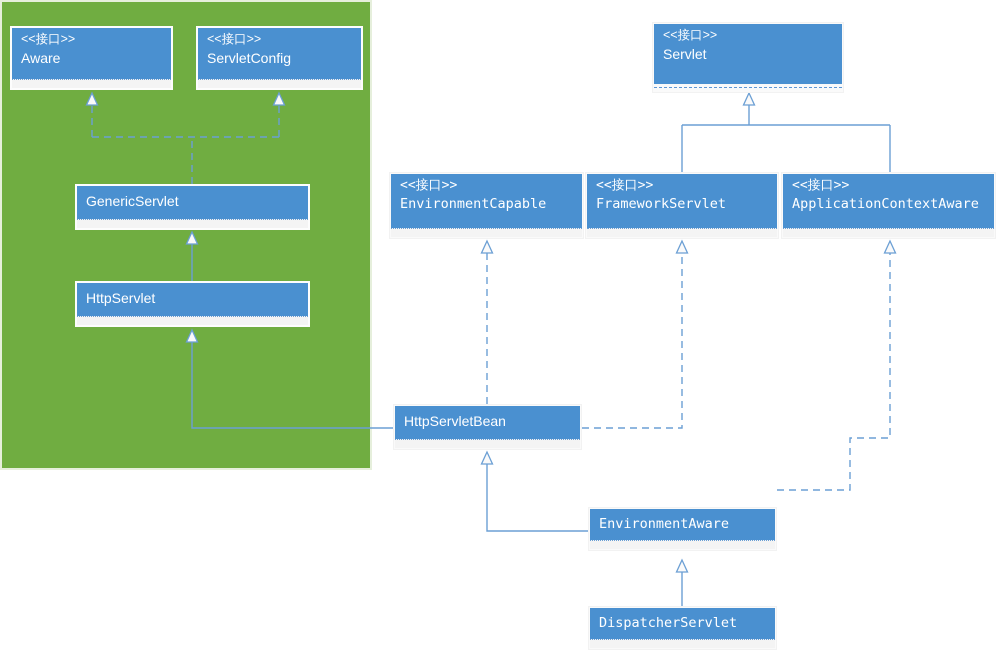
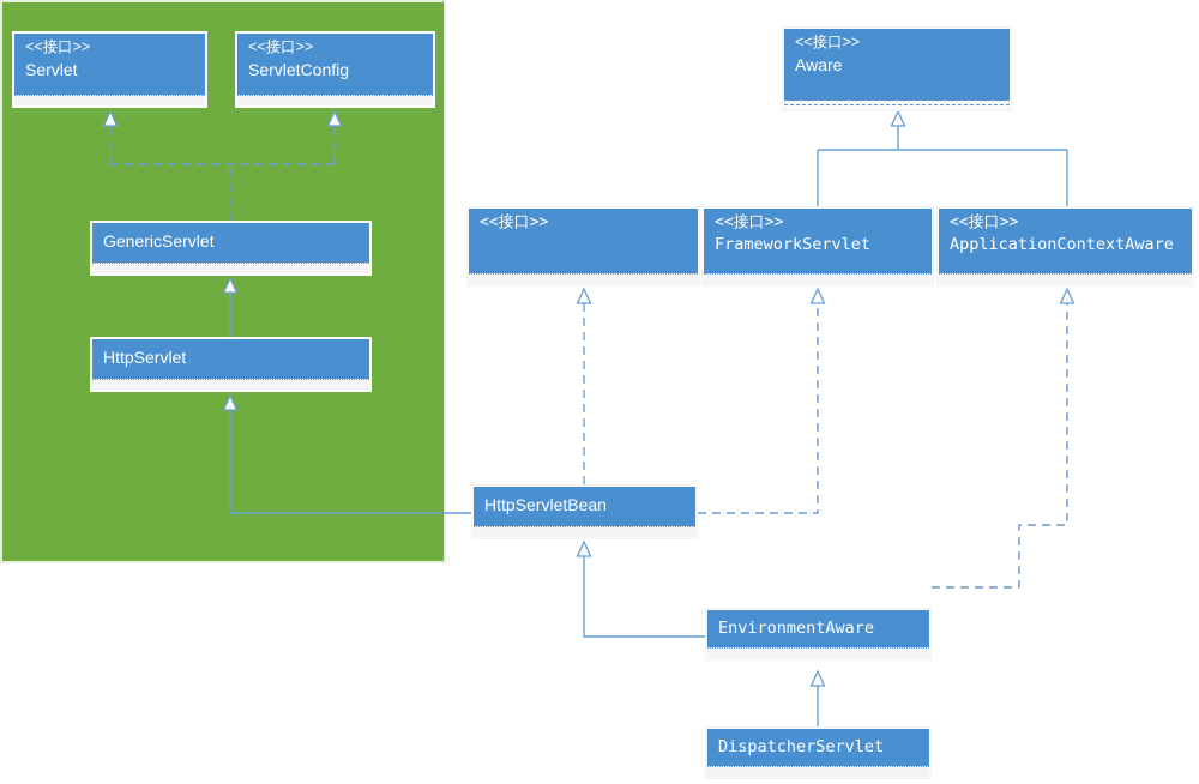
  <<接口>>
- Aware
+ Servlet
  <<接口>>
  ServletConfig
  GenericServlet
  HttpServlet
  <<接口>>
- Servlet
+ Aware
  <<接口>>
- EnvironmentCapable
  <<接口>>
  FrameworkServlet
  <<接口>>
  ApplicationContextAware
  HttpServletBean
  EnvironmentAware
  DispatcherServlet
